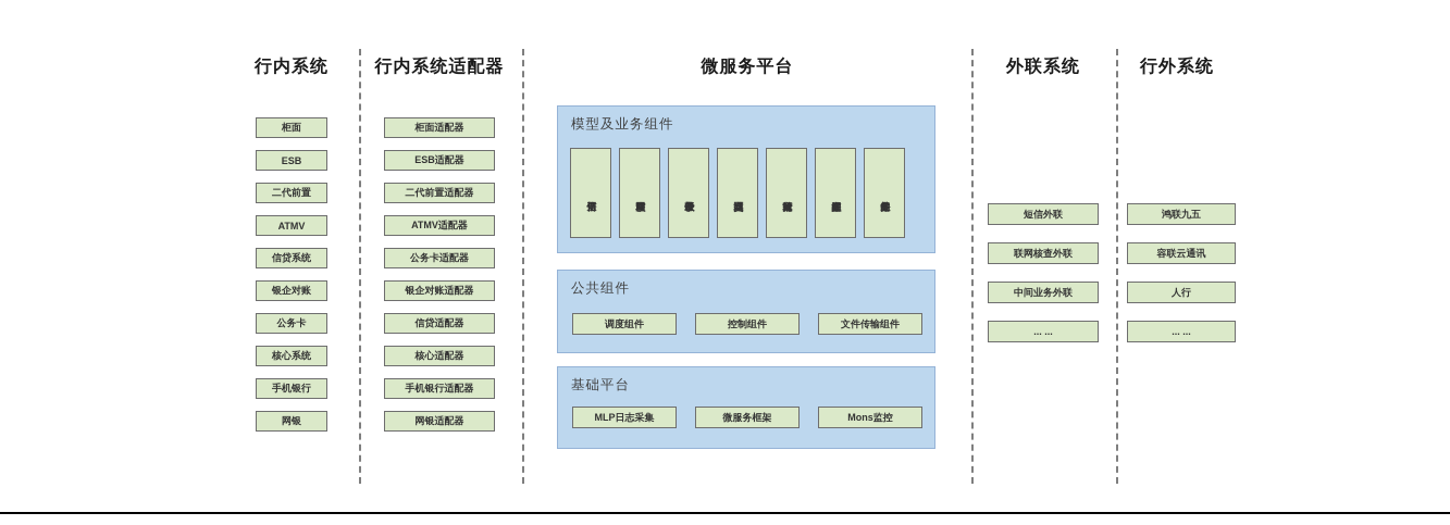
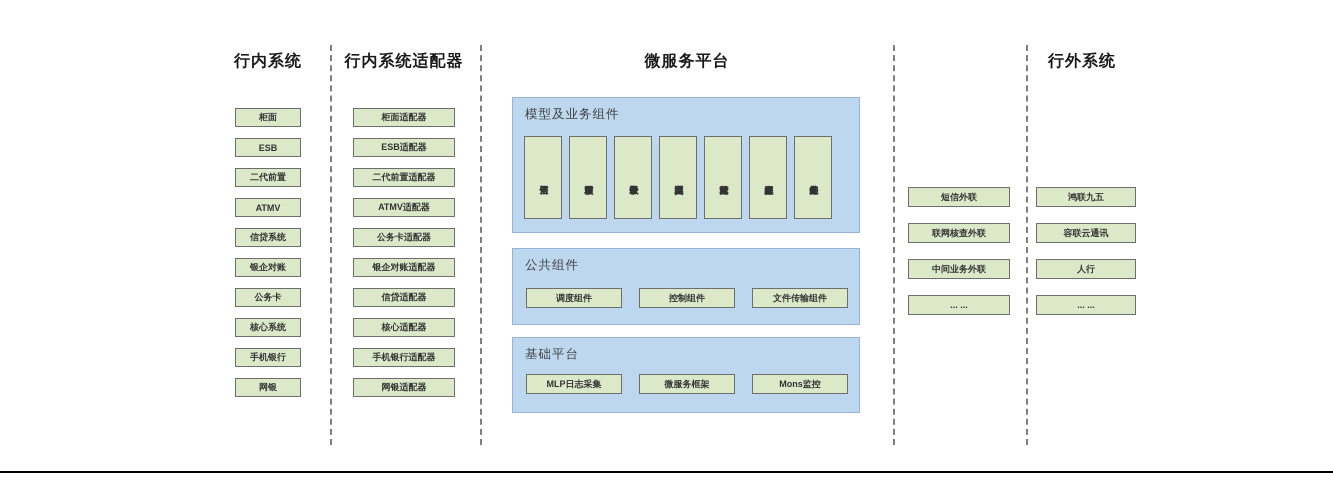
  行内系统
  行内系统适配器
  微服务平台
- 外联系统
  行外系统
  柜面
  ESB
  二代前置
  ATMV
  信贷系统
  银企对账
  公务卡
  核心系统
  手机银行
  网银
  柜面适配器
  ESB适配器
  二代前置适配器
  ATMV适配器
  公务卡适配器
  银企对账适配器
  信贷适配器
  核心适配器
  手机银行适配器
  网银适配器
  模型及业务组件
  公共组件
  调度组件
  控制组件
  文件传输组件
  基础平台
  MLP日志采集
  微服务框架
  Mons监控
  短信外联
  联网核查外联
  中间业务外联
  ... ...
  鸿联九五
  容联云通讯
  人行
  ... ...
